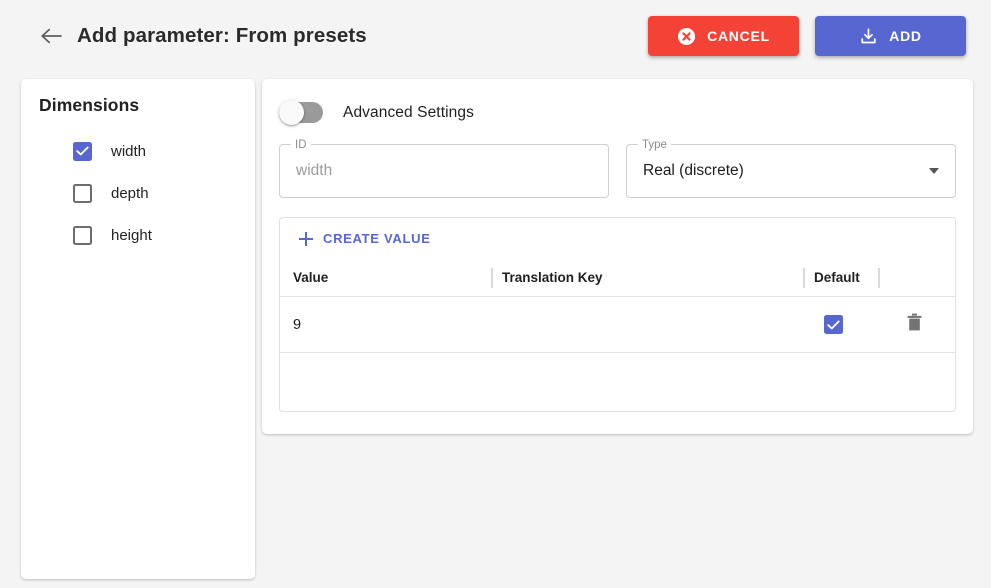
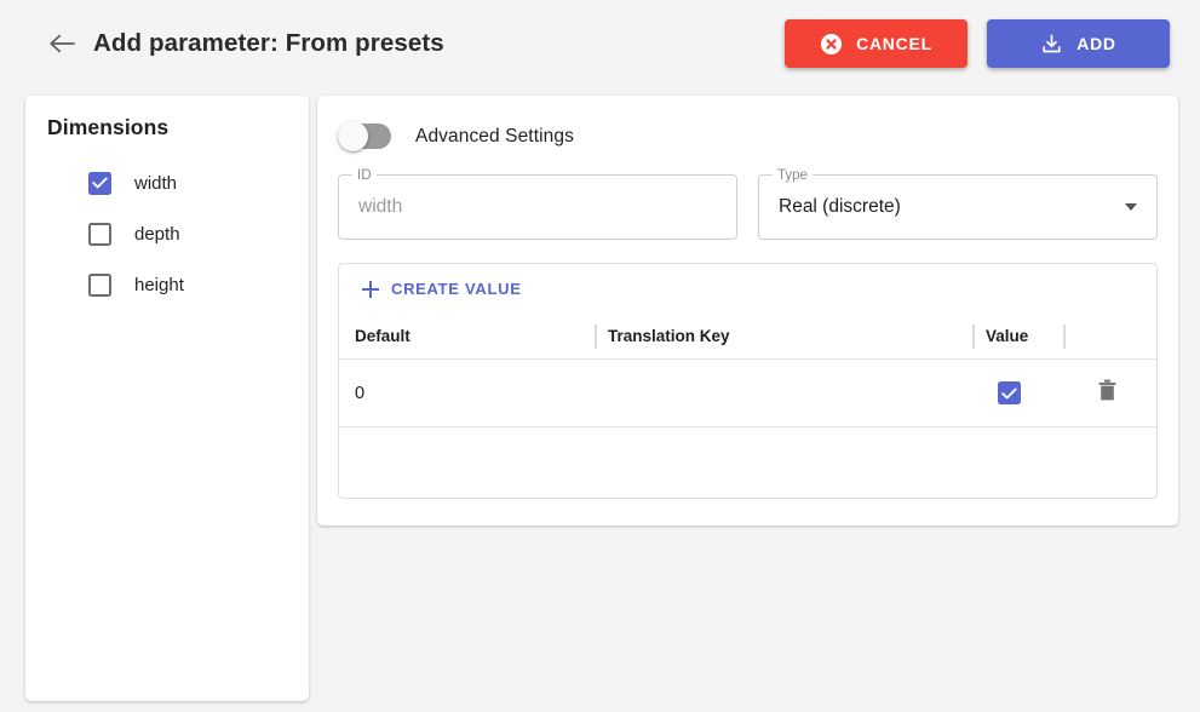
  Add parameter: From presets
  CANCEL
  ADD
  Dimensions
  width
  depth
  height
  Advanced Settings
  ID
  width
  Type
  Real (discrete)
  CREATE VALUE
- Value
+ Default
  Translation Key
- Default
+ Value
- 9
+ 0
